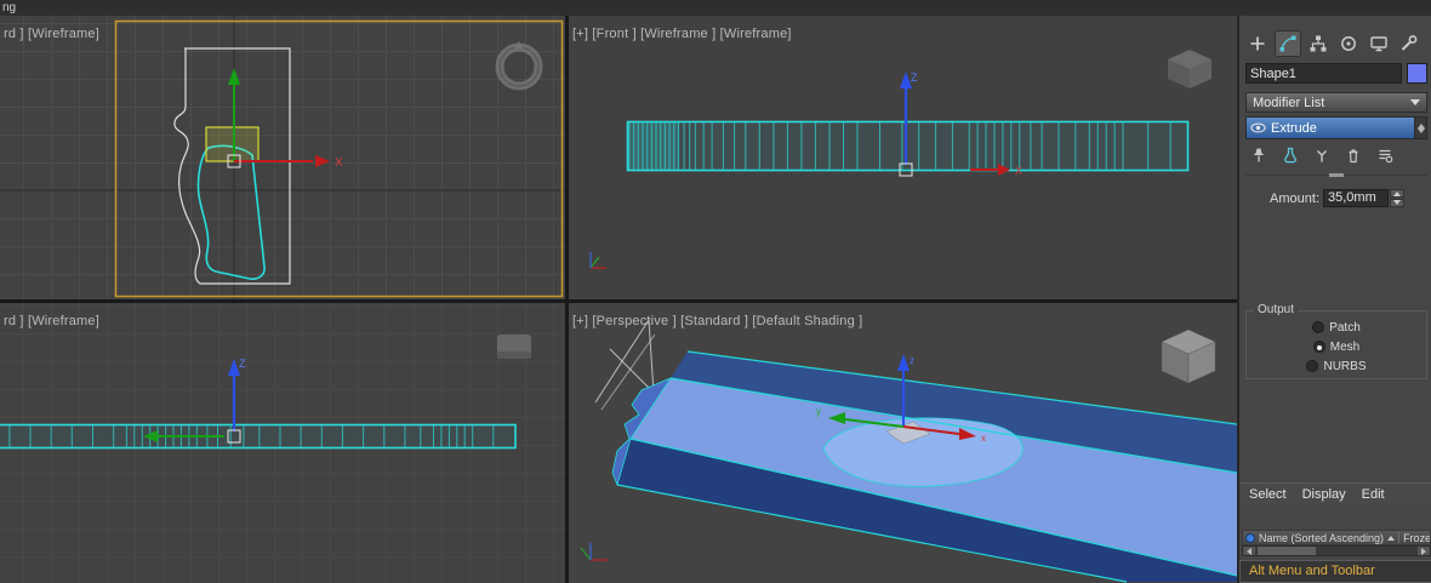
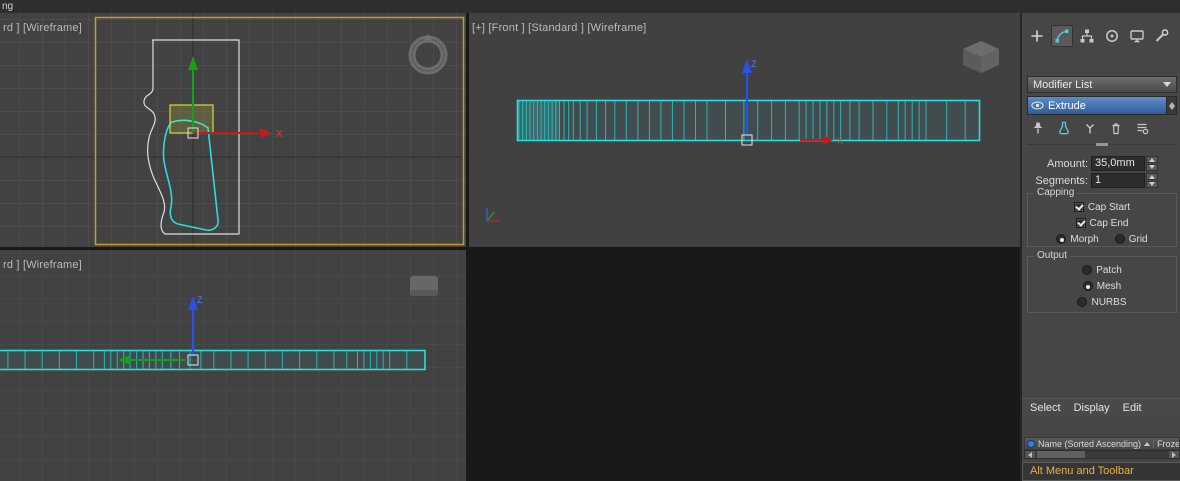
  ng
  rd ] [Wireframe]
  X
- [+] [Front ] [Wireframe ] [Wireframe]
+ [+] [Front ] [Standard ] [Wireframe]
  Z
  X
  rd ] [Wireframe]
  Z
- [+] [Perspective ] [Standard ] [Default Shading ]
- z
- y
- x
- Shape1
  Modifier List
  Extrude
  Amount:
  35,0mm
+ Segments:
+ 1
+ Capping
+ Cap Start
+ Cap End
+ Morph
+ Grid
  Output
  Patch
  Mesh
  NURBS
  Select
  Display
  Edit
  Name (Sorted Ascending)
  Froze
  Alt Menu and Toolbar
